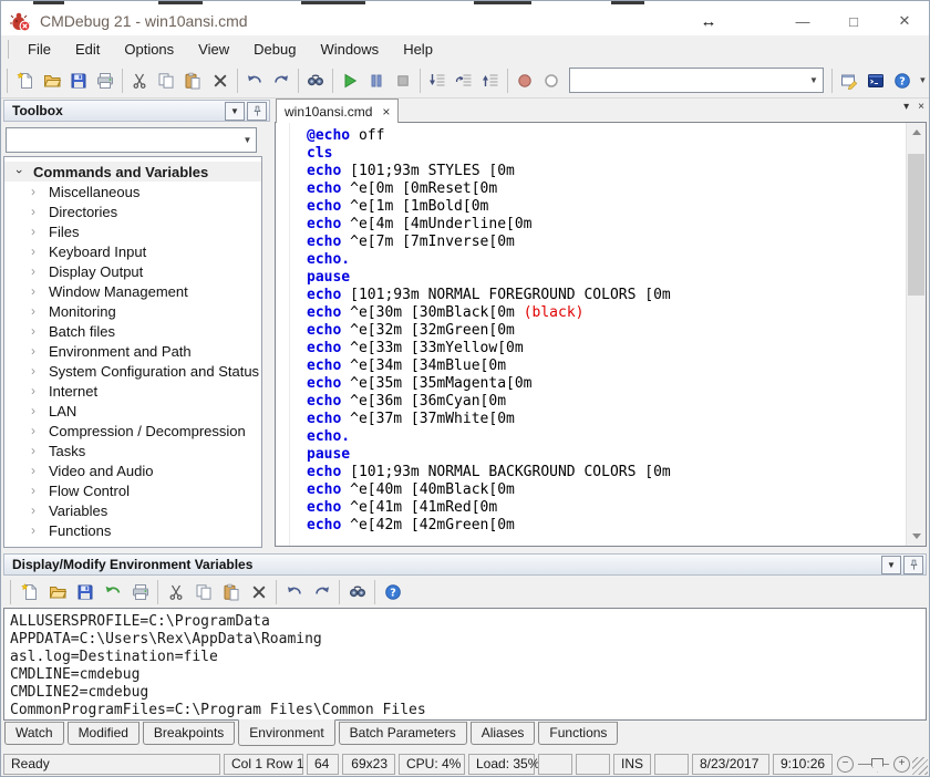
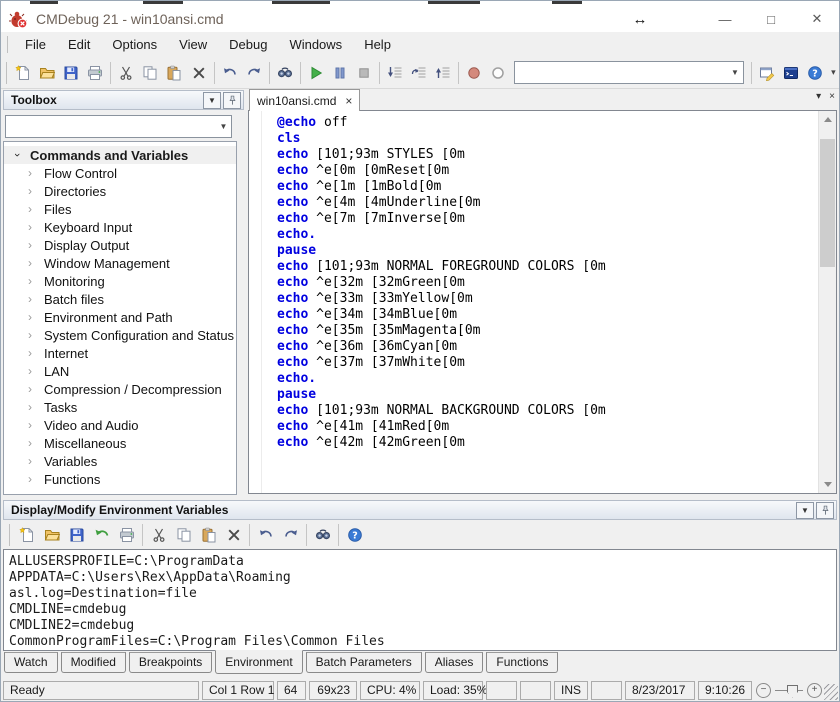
  CMDebug 21 - win10ansi.cmd
  ↔
  —
  □
  ✕
  File
  Edit
  Options
  View
  Debug
  Windows
  Help
  ▼
  ▾
  Toolbox
  ▼
  ▼
  Commands and Variables
  ›
- Miscellaneous
+ Flow Control
  ›
  Directories
  ›
  Files
  ›
  Keyboard Input
  ›
  Display Output
  ›
  Window Management
  ›
  Monitoring
  ›
  Batch files
  ›
  Environment and Path
  ›
  System Configuration and Status
  ›
  Internet
  ›
  LAN
  ›
  Compression / Decompression
  ›
  Tasks
  ›
  Video and Audio
  ›
- Flow Control
+ Miscellaneous
  ›
  Variables
  ›
  Functions
  win10ansi.cmd
  ×
  ▾
  ×
  @echo off
  cls
  echo [101;93m STYLES [0m
  echo ^e[0m [0mReset[0m
  echo ^e[1m [1mBold[0m
  echo ^e[4m [4mUnderline[0m
  echo ^e[7m [7mInverse[0m
  echo.
  pause
  echo [101;93m NORMAL FOREGROUND COLORS [0m
- echo ^e[30m [30mBlack[0m (black)
  echo ^e[32m [32mGreen[0m
  echo ^e[33m [33mYellow[0m
  echo ^e[34m [34mBlue[0m
  echo ^e[35m [35mMagenta[0m
  echo ^e[36m [36mCyan[0m
  echo ^e[37m [37mWhite[0m
  echo.
  pause
  echo [101;93m NORMAL BACKGROUND COLORS [0m
- echo ^e[40m [40mBlack[0m
  echo ^e[41m [41mRed[0m
  echo ^e[42m [42mGreen[0m
  Display/Modify Environment Variables
  ▼
  ALLUSERSPROFILE=C:\ProgramData
  APPDATA=C:\Users\Rex\AppData\Roaming
  asl.log=Destination=file
  CMDLINE=cmdebug
  CMDLINE2=cmdebug
  CommonProgramFiles=C:\Program Files\Common Files
  Watch
  Modified
  Breakpoints
  Environment
  Batch Parameters
  Aliases
  Functions
  Ready
  Col 1 Row 1
  64
  69x23
  CPU: 4%
  Load: 35%
  INS
  8/23/2017
  9:10:26
  −
  +
